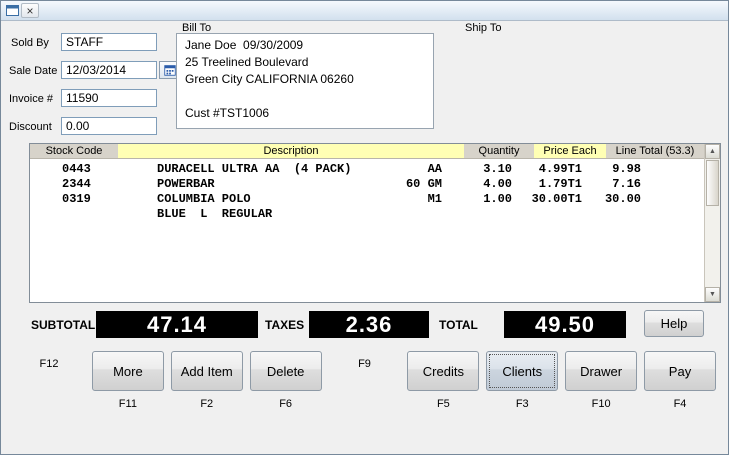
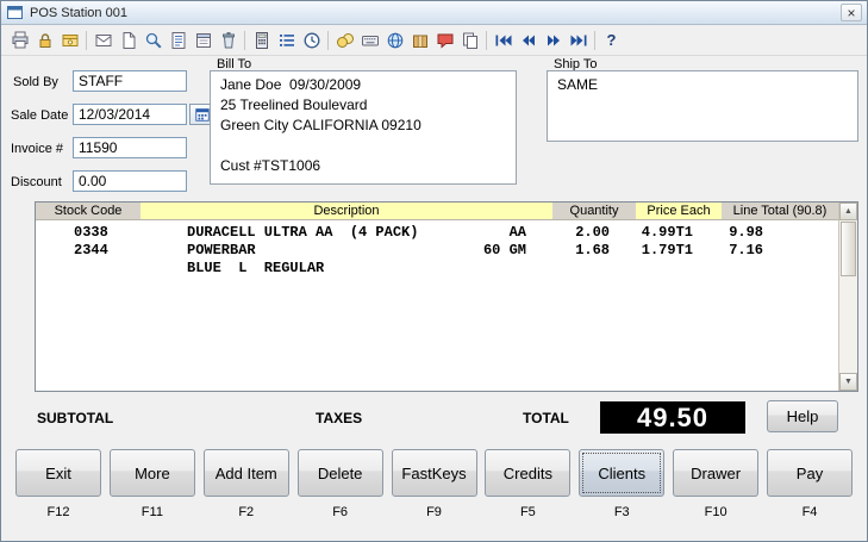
+ POS Station 001
  ×
+ ?
  Sold By
  STAFF
  Sale Date
  12/03/2014
  Invoice #
  11590
  Discount
  0.00
  Bill To
  Jane Doe 09/30/2009
  25 Treelined Boulevard
- Green City CALIFORNIA 06260
+ Green City CALIFORNIA 09210
  Cust #TST1006
  Ship To
+ SAME
  Stock Code
  Description
  Quantity
  Price Each
- Line Total (53.3)
+ Line Total (90.8)
- 0443
+ 0338
  DURACELL ULTRA AA (4 PACK)
  AA
- 3.10
+ 2.00
  4.99T1
  9.98
  2344
  POWERBAR
  60 GM
- 4.00
+ 1.68
  1.79T1
  7.16
- 0319
- COLUMBIA POLO
- M1
- 1.00
- 30.00T1
- 30.00
  BLUE L REGULAR
  SUBTOTAL
- 47.14
  TAXES
- 2.36
  TOTAL
  49.50
  Help
+ Exit
  F12
  More
  F11
  Add Item
  F2
  Delete
  F6
+ FastKeys
  F9
  Credits
  F5
  Clients
  F3
  Drawer
  F10
  Pay
  F4
